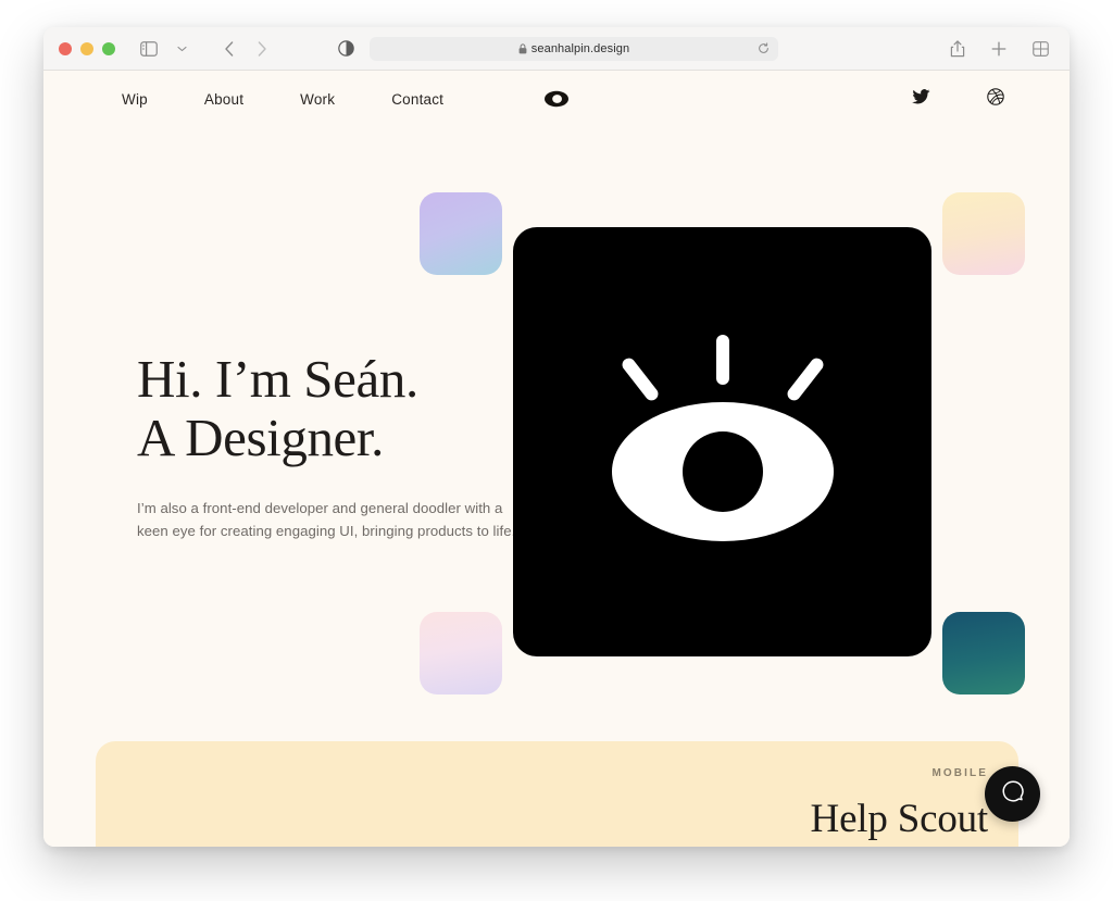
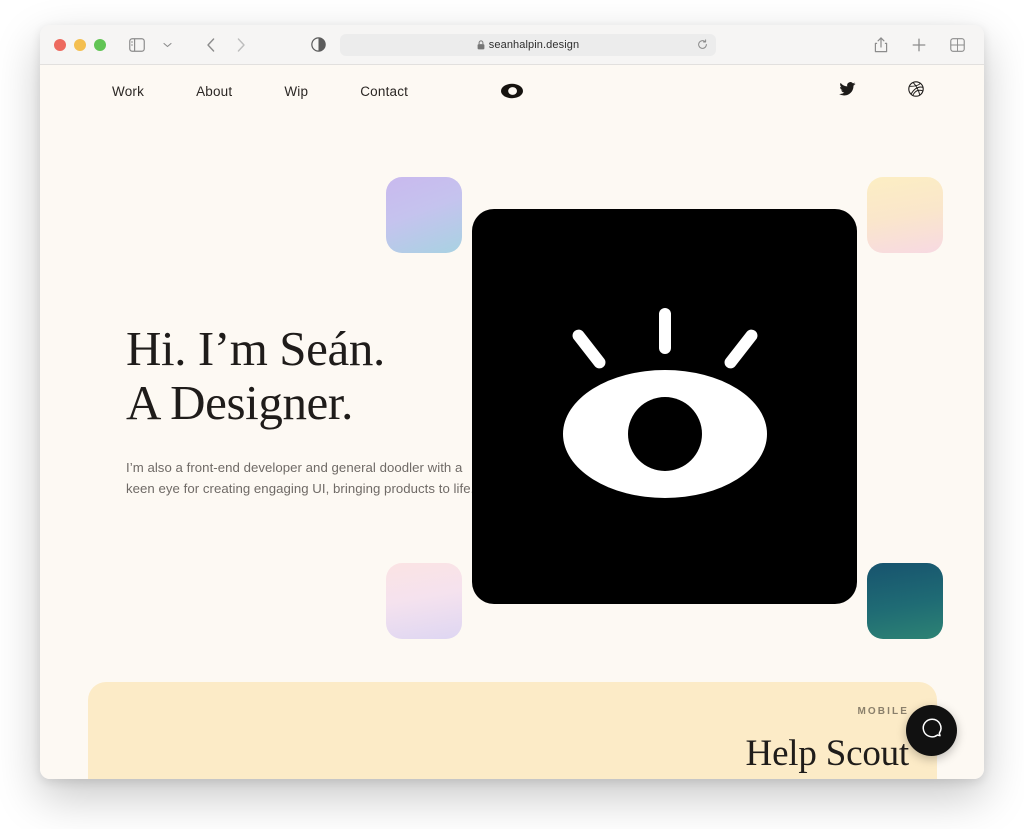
  seanhalpin.design
- Wip
+ Work
  About
- Work
+ Wip
  Contact
  Hi. I’m Seán.
  A Designer.
  I’m also a front-end developer and general doodler with a keen eye for creating engaging UI, bringing products to life
  MOBILE
  Help Scout
